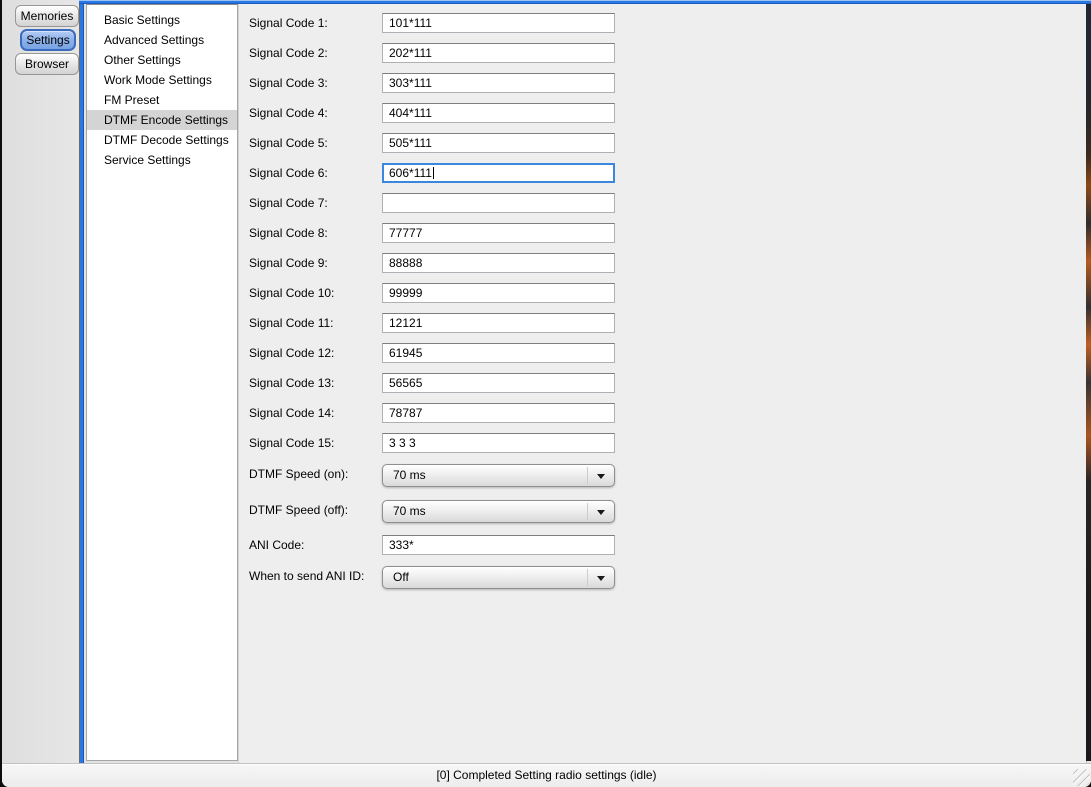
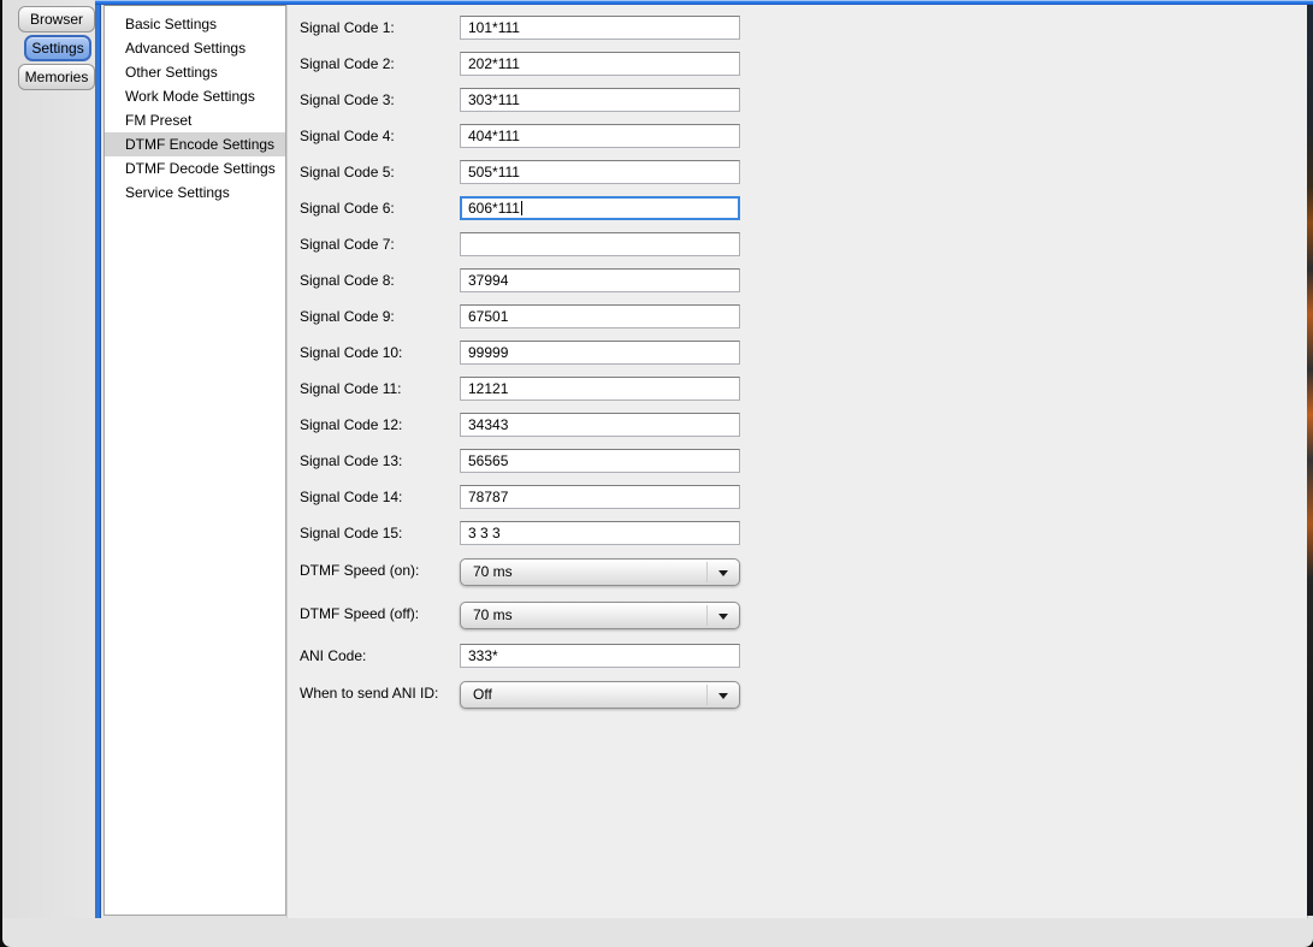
- Memories
+ Browser
  Settings
- Browser
+ Memories
  Basic Settings
  Advanced Settings
  Other Settings
  Work Mode Settings
  FM Preset
  DTMF Encode Settings
  DTMF Decode Settings
  Service Settings
  Signal Code 1:
  101*111
  Signal Code 2:
  202*111
  Signal Code 3:
  303*111
  Signal Code 4:
  404*111
  Signal Code 5:
  505*111
  Signal Code 6:
  606*111
  Signal Code 7:
  Signal Code 8:
- 77777
+ 37994
  Signal Code 9:
- 88888
+ 67501
  Signal Code 10:
  99999
  Signal Code 11:
  12121
  Signal Code 12:
- 61945
+ 34343
  Signal Code 13:
  56565
  Signal Code 14:
  78787
  Signal Code 15:
  3 3 3
  DTMF Speed (on):
  70 ms
  DTMF Speed (off):
  70 ms
  ANI Code:
  333*
  When to send ANI ID:
  Off
- [0] Completed Setting radio settings (idle)
